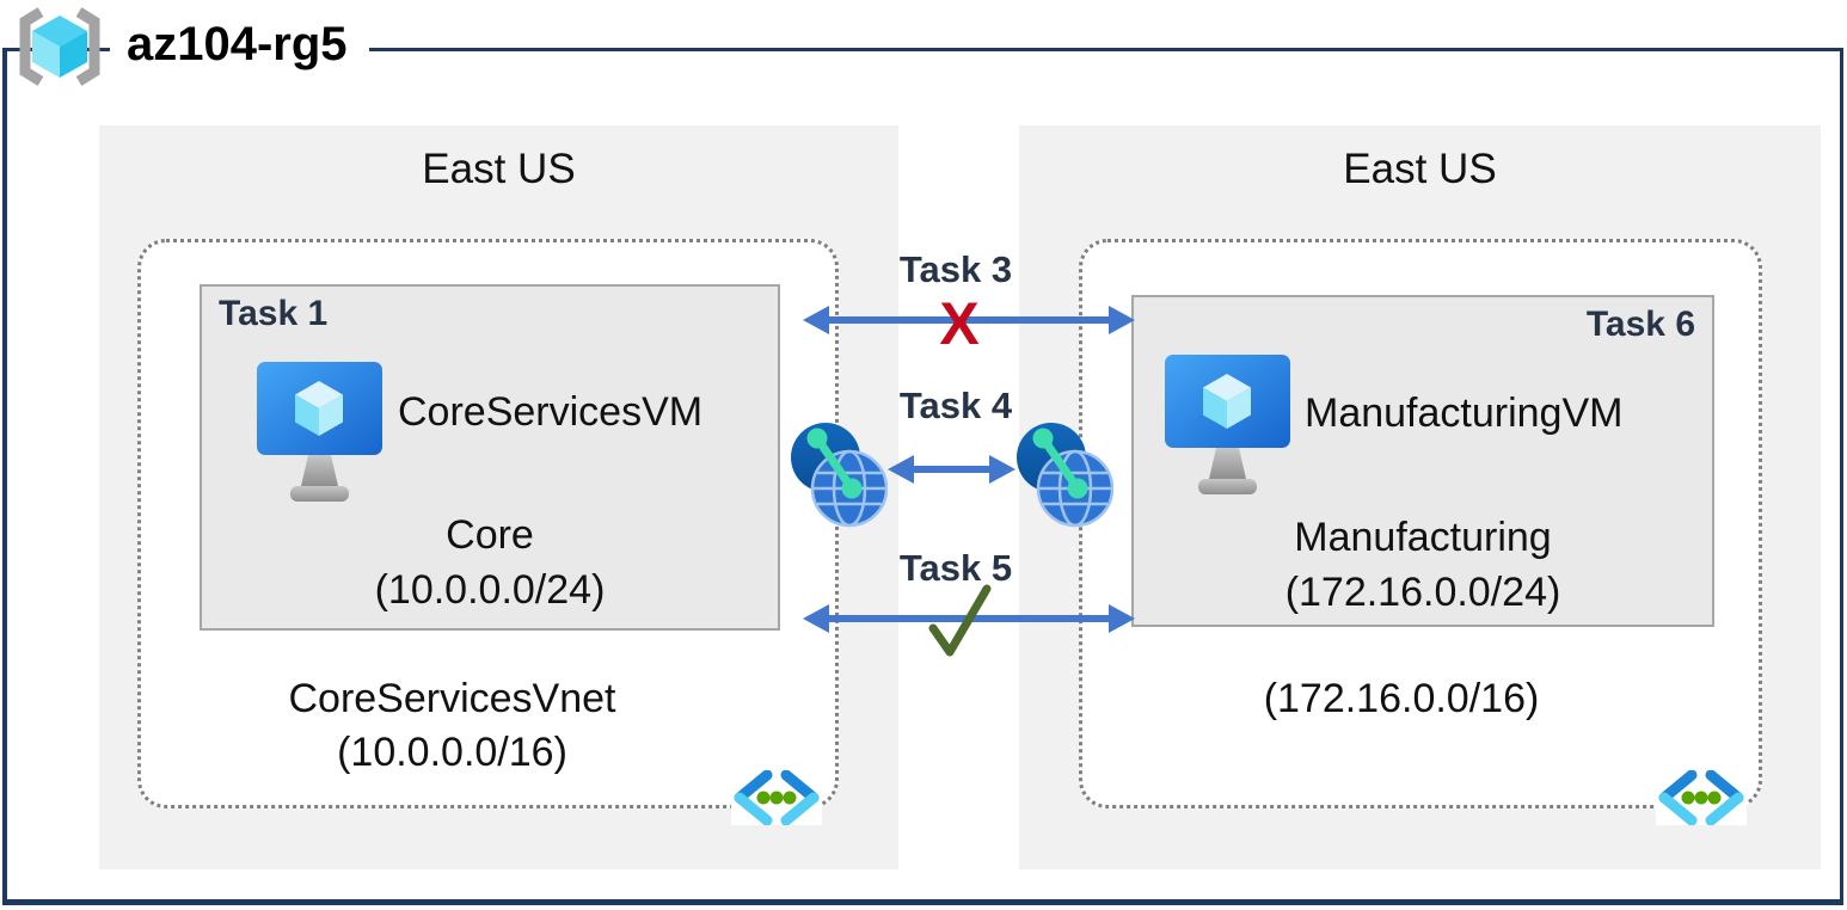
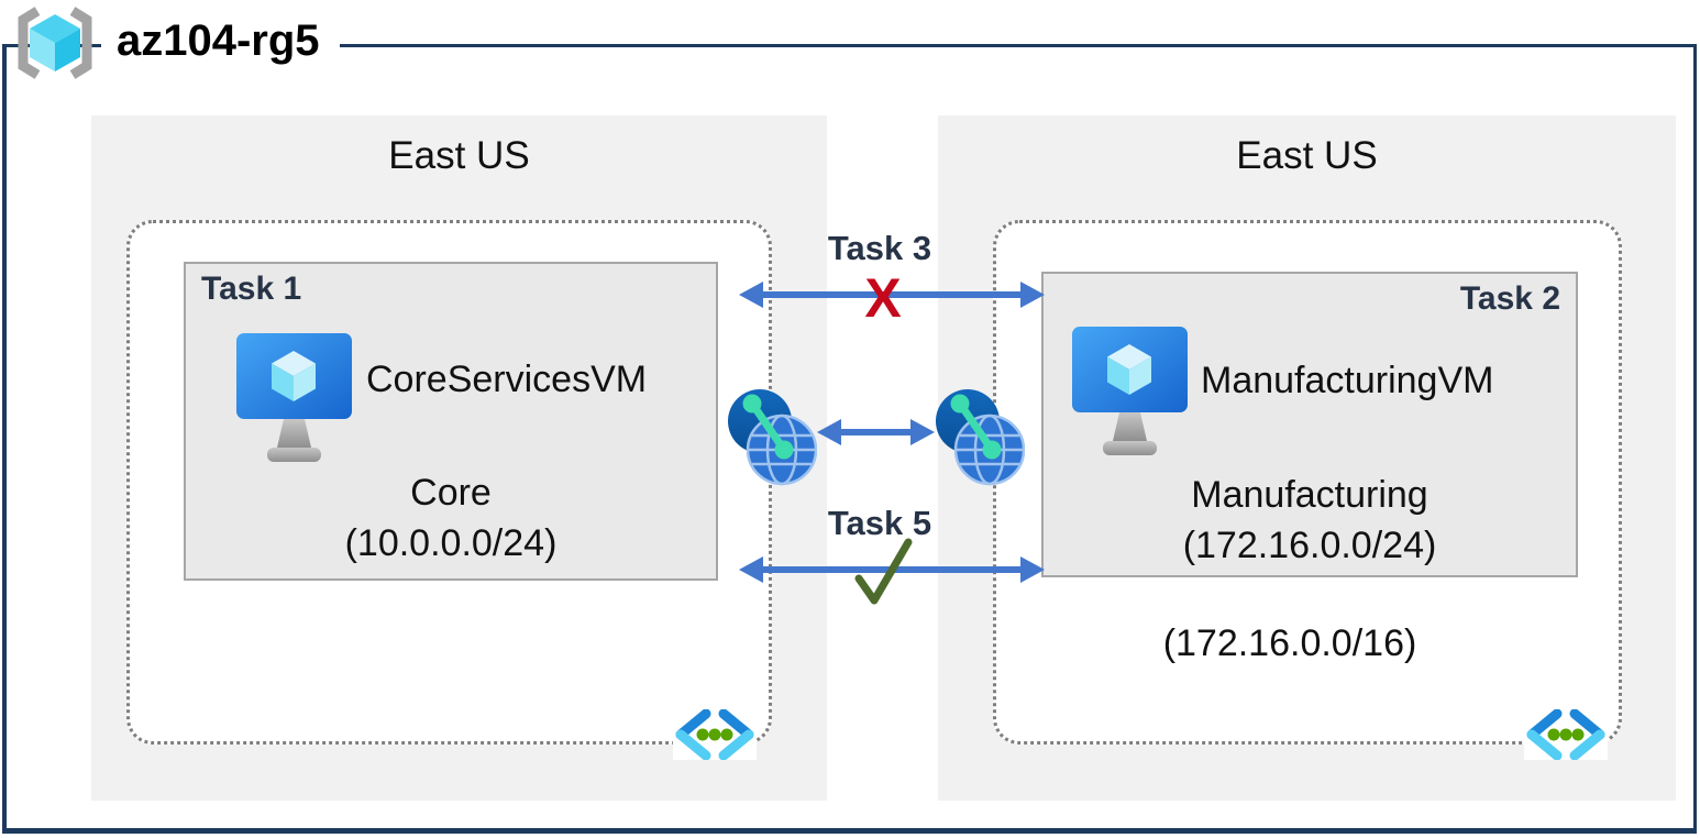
  az104-rg5
  East US
  East US
  Task 1
  CoreServicesVM
  Core
  (10.0.0.0/24)
- Task 6
+ Task 2
  ManufacturingVM
  Manufacturing
  (172.16.0.0/24)
- CoreServicesVnet
- (10.0.0.0/16)
  (172.16.0.0/16)
  Task 3
  X
- Task 4
  Task 5
